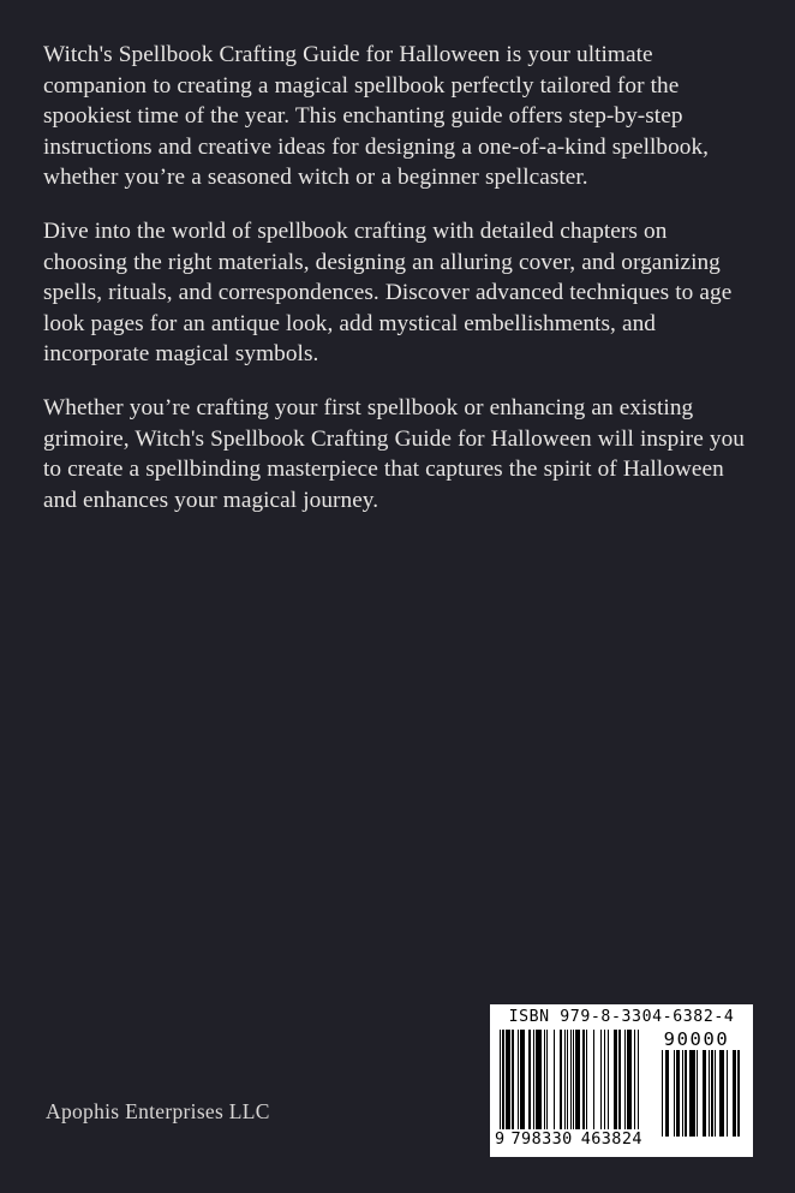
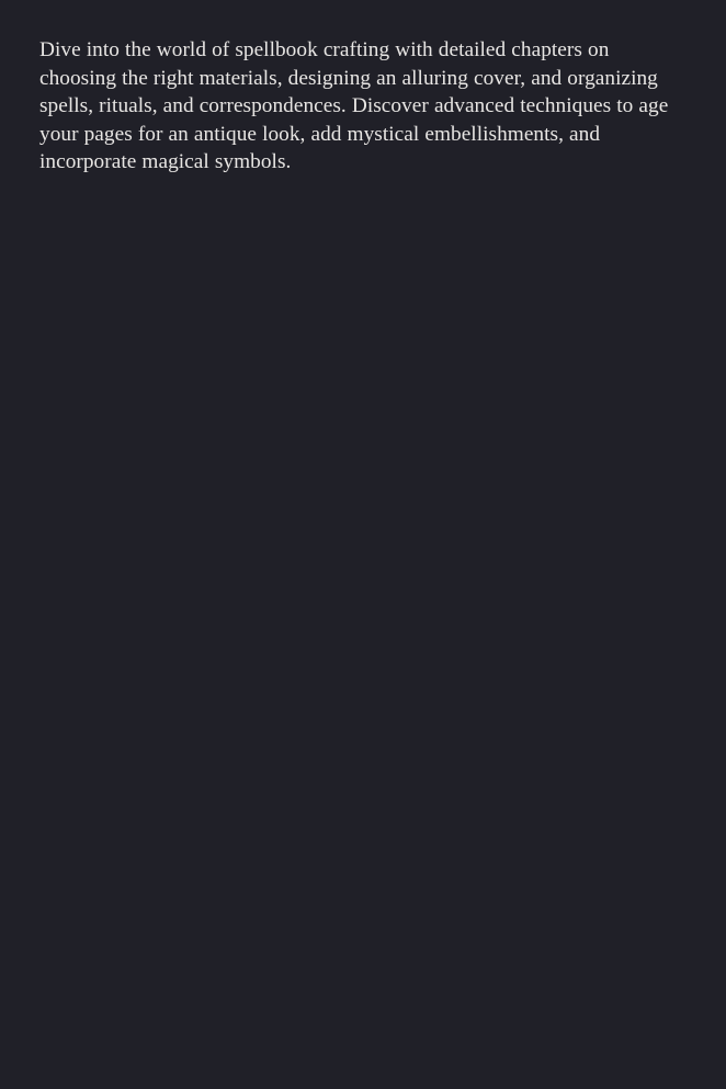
- Witch's Spellbook Crafting Guide for Halloween is your ultimate companion to creating a magical spellbook perfectly tailored for the spookiest time of the year. This enchanting guide offers step-by-step instructions and creative ideas for designing a one-of-a-kind spellbook, whether you’re a seasoned witch or a beginner spellcaster.
- Dive into the world of spellbook crafting with detailed chapters on choosing the right materials, designing an alluring cover, and organizing spells, rituals, and correspondences. Discover advanced techniques to age look pages for an antique look, add mystical embellishments, and incorporate magical symbols.
+ Dive into the world of spellbook crafting with detailed chapters on choosing the right materials, designing an alluring cover, and organizing spells, rituals, and correspondences. Discover advanced techniques to age your pages for an antique look, add mystical embellishments, and incorporate magical symbols.
- Whether you’re crafting your first spellbook or enhancing an existing grimoire, Witch's Spellbook Crafting Guide for Halloween will inspire you to create a spellbinding masterpiece that captures the spirit of Halloween and enhances your magical journey.
- Apophis Enterprises LLC
- ISBN 979-8-3304-6382-4
- 90000
- 9 798330 463824
